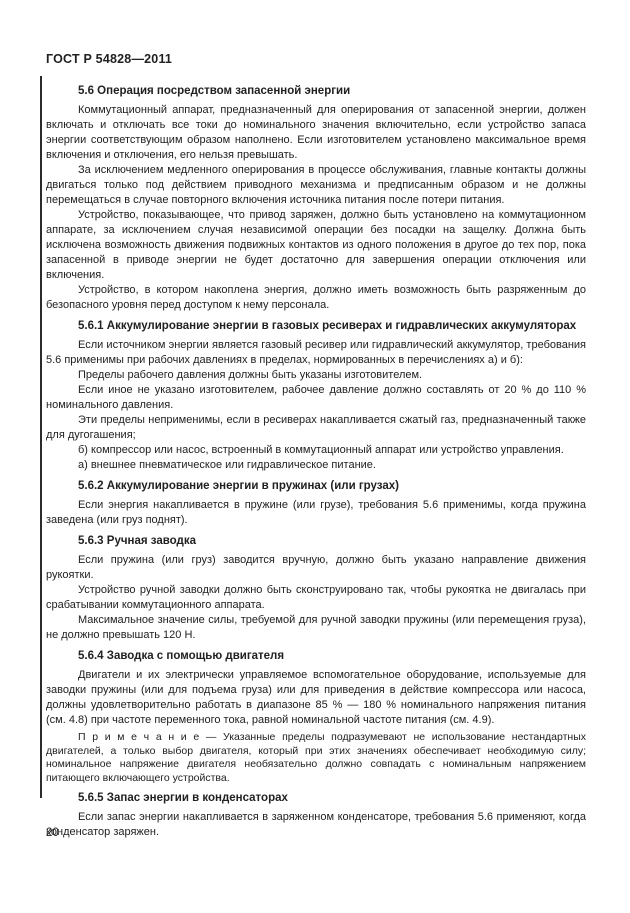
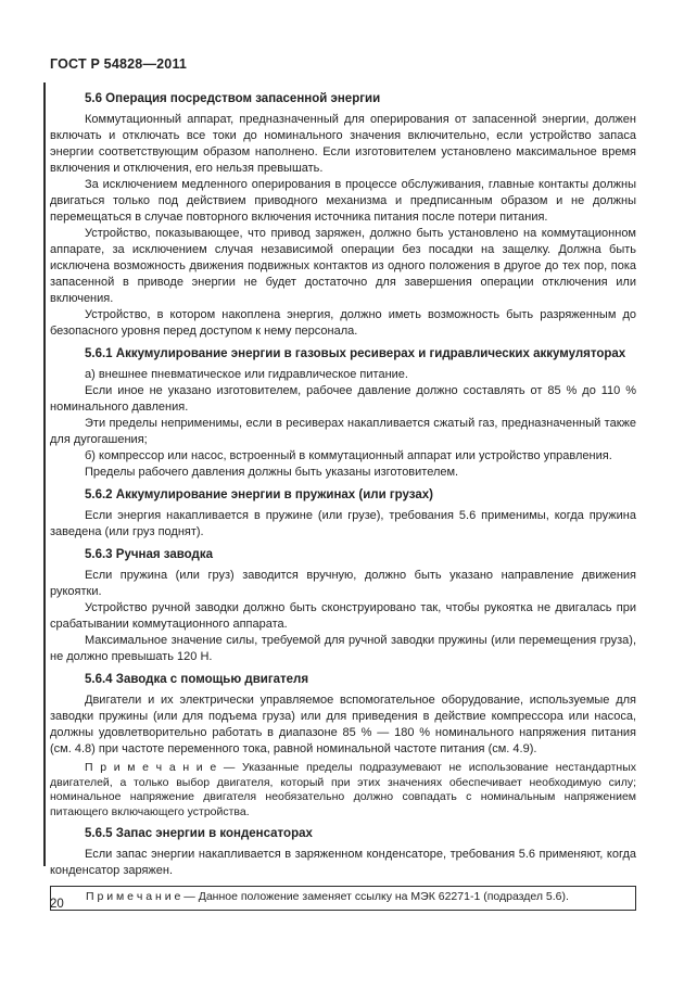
  ГОСТ Р 54828—2011
  5.6 Операция посредством запасенной энергии
  Коммутационный аппарат, предназначенный для оперирования от запасенной энергии, должен включать и отключать все токи до номинального значения включительно, если устройство запаса энергии соответствующим образом наполнено. Если изготовителем установлено максимальное время включения и отключения, его нельзя превышать.
  За исключением медленного оперирования в процессе обслуживания, главные контакты должны двигаться только под действием приводного механизма и предписанным образом и не должны перемещаться в случае повторного включения источника питания после потери питания.
  Устройство, показывающее, что привод заряжен, должно быть установлено на коммутационном аппарате, за исключением случая независимой операции без посадки на защелку. Должна быть исключена возможность движения подвижных контактов из одного положения в другое до тех пор, пока запасенной в приводе энергии не будет достаточно для завершения операции отключения или включения.
  Устройство, в котором накоплена энергия, должно иметь возможность быть разряженным до безопасного уровня перед доступом к нему персонала.
  5.6.1 Аккумулирование энергии в газовых ресиверах и гидравлических аккумуляторах
- Если источником энергии является газовый ресивер или гидравлический аккумулятор, требования 5.6 применимы при рабочих давлениях в пределах, нормированных в перечислениях а) и б):
- Пределы рабочего давления должны быть указаны изготовителем.
+ а) внешнее пневматическое или гидравлическое питание.
- Если иное не указано изготовителем, рабочее давление должно составлять от 20 % до 110 % номинального давления.
+ Если иное не указано изготовителем, рабочее давление должно составлять от 85 % до 110 % номинального давления.
  Эти пределы неприменимы, если в ресиверах накапливается сжатый газ, предназначенный также для дугогашения;
  б) компрессор или насос, встроенный в коммутационный аппарат или устройство управления.
- а) внешнее пневматическое или гидравлическое питание.
+ Пределы рабочего давления должны быть указаны изготовителем.
  5.6.2 Аккумулирование энергии в пружинах (или грузах)
  Если энергия накапливается в пружине (или грузе), требования 5.6 применимы, когда пружина заведена (или груз поднят).
  5.6.3 Ручная заводка
  Если пружина (или груз) заводится вручную, должно быть указано направление движения рукоятки.
  Устройство ручной заводки должно быть сконструировано так, чтобы рукоятка не двигалась при срабатывании коммутационного аппарата.
  Максимальное значение силы, требуемой для ручной заводки пружины (или перемещения груза), не должно превышать 120 Н.
  5.6.4 Заводка с помощью двигателя
  Двигатели и их электрически управляемое вспомогательное оборудование, используемые для заводки пружины (или для подъема груза) или для приведения в действие компрессора или насоса, должны удовлетворительно работать в диапазоне 85 % — 180 % номинального напряжения питания (см. 4.8) при частоте переменного тока, равной номинальной частоте питания (см. 4.9).
  П р и м е ч а н и е — Указанные пределы подразумевают не использование нестандартных двигателей, а только выбор двигателя, который при этих значениях обеспечивает необходимую силу; номинальное напряжение двигателя необязательно должно совпадать с номинальным напряжением питающего включающего устройства.
  5.6.5 Запас энергии в конденсаторах
  Если запас энергии накапливается в заряженном конденсаторе, требования 5.6 применяют, когда конденсатор заряжен.
+ П р и м е ч а н и е — Данное положение заменяет ссылку на МЭК 62271-1 (подраздел 5.6).
  20
